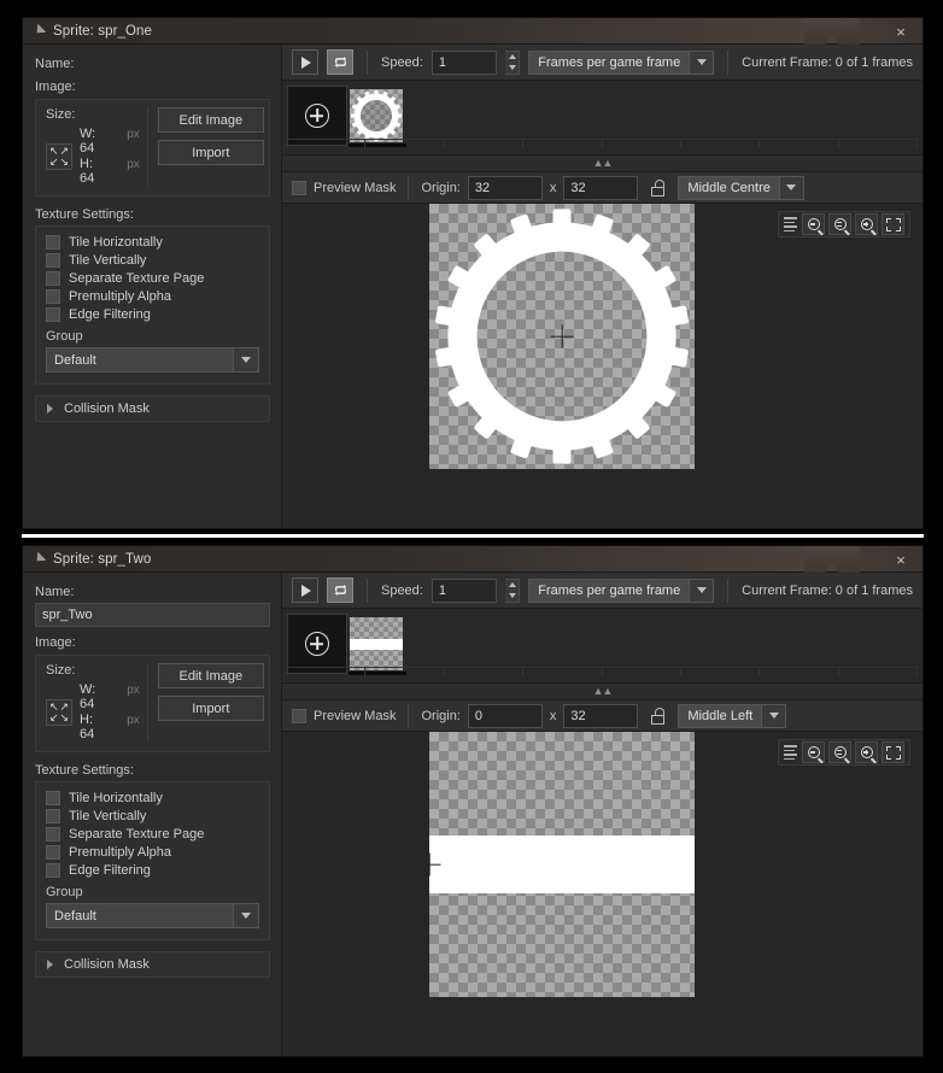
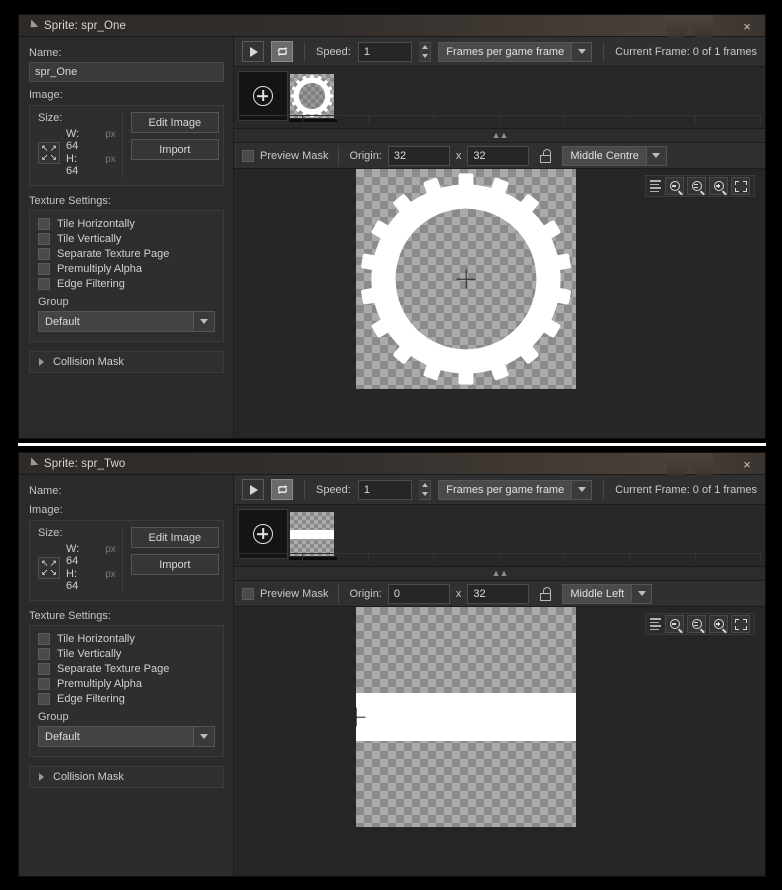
  Sprite: spr_One
  ×
  Name:
+ spr_One
  Image:
  Size:
  ↖
  ↗
  ↙
  ↘
  W: 64
  px
  H: 64
  px
  Edit Image
  Import
  Texture Settings:
  Tile Horizontally
  Tile Vertically
  Separate Texture Page
  Premultiply Alpha
  Edge Filtering
  Group
  Default
  Collision Mask
  Speed:
  1
  Frames per game frame
  Current Frame: 0 of 1 frames
  ▲▲
  Preview Mask
  Origin:
  32
  x
  32
  Middle Centre
  Sprite: spr_Two
  ×
  Name:
- spr_Two
  Image:
  Size:
  ↖
  ↗
  ↙
  ↘
  W: 64
  px
  H: 64
  px
  Edit Image
  Import
  Texture Settings:
  Tile Horizontally
  Tile Vertically
  Separate Texture Page
  Premultiply Alpha
  Edge Filtering
  Group
  Default
  Collision Mask
  Speed:
  1
  Frames per game frame
  Current Frame: 0 of 1 frames
  ▲▲
  Preview Mask
  Origin:
  0
  x
  32
  Middle Left
